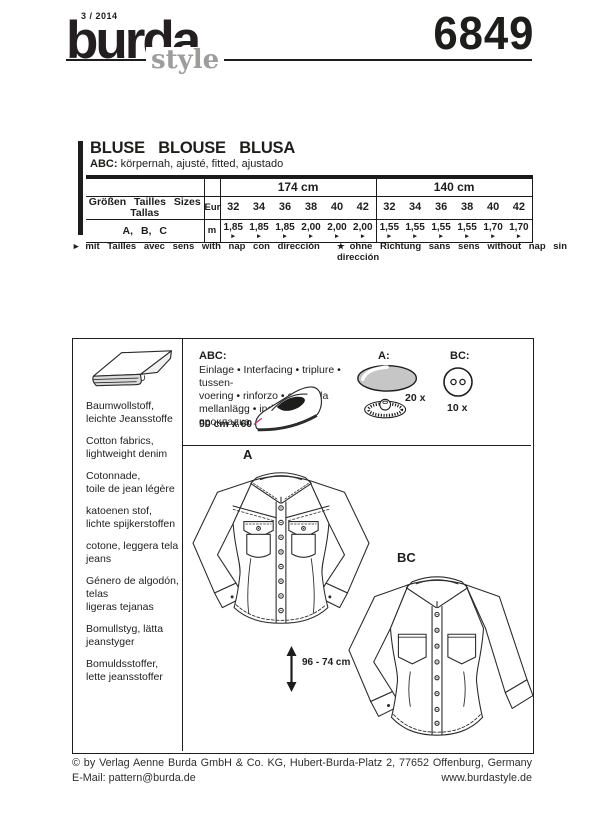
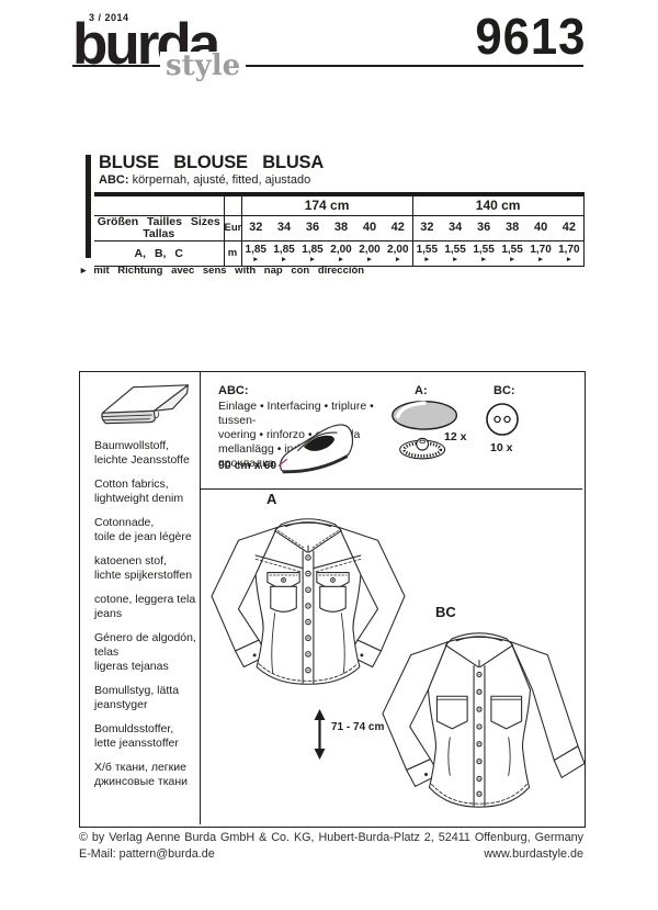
  3 / 2014
  burda
  style
- 6849
+ 9613
  BLUSE BLOUSE BLUSA
  ABC: körpernah, ajusté, fitted, ajustado
  		174 cm	140 cm
  Größen Tailles Sizes Tallas	Eur	32	34	36	38	40	42	32	34	36	38	40	42
  A, B, C	m	1,85	1,85	1,85	2,00	2,00	2,00	1,55	1,55	1,55	1,55	1,70	1,70
- ► mit Tailles avec sens with nap con dirección
+ ► mit Richtung avec sens with nap con dirección
- ★ ohne Richtung sans sens without nap sin dirección
  Baumwollstoff,
  leichte Jeansstoffe
  Cotton fabrics,
  lightweight denim
  Cotonnade,
  toile de jean légère
  katoenen stof,
  lichte spijkerstoffen
  cotone, leggera tela jeans
  Género de algodón, telas
  ligeras tejanas
  Bomullstyg, lätta jeanstyger
  Bomuldsstoffer,
  lette jeansstoffer
+ Х/б ткани, легкие
+ джинсовые ткани
  ABC:
  Einlage • Interfacing • triplure • tussen-
  mellanlägg • in
  прокладка
  90 cm x 60
  A:
- 20 x
+ 12 x
  BC:
  10 x
  A
  BC
- 96 - 74 cm
+ 71 - 74 cm
- © by Verlag Aenne Burda GmbH & Co. KG, Hubert-Burda-Platz 2, 77652 Offenburg, Germany
+ © by Verlag Aenne Burda GmbH & Co. KG, Hubert-Burda-Platz 2, 52411 Offenburg, Germany
  E-Mail: pattern@burda.de
  www.burdastyle.de
